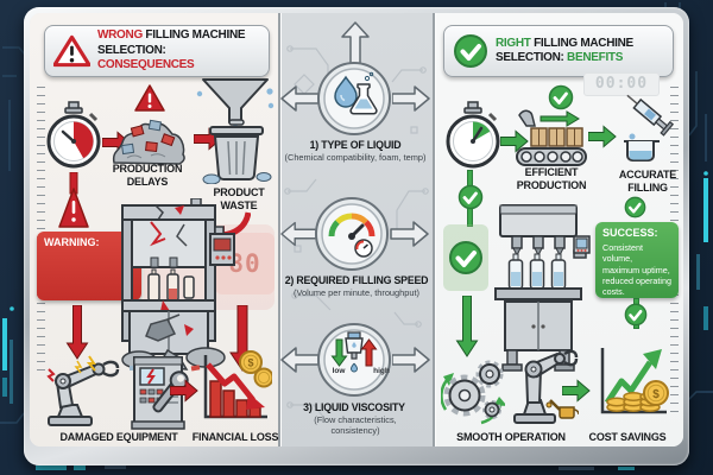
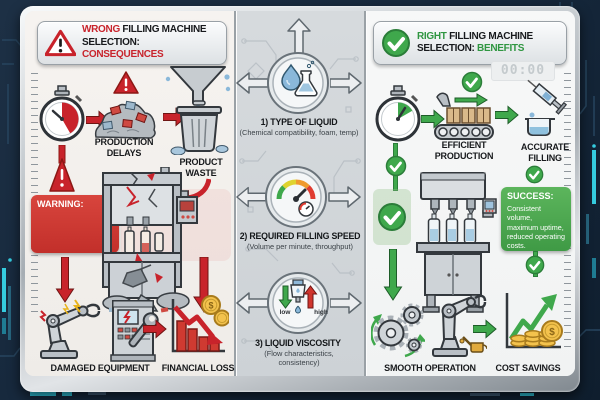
  WRONG FILLING MACHINE
  SELECTION: CONSEQUENCES
  RIGHT FILLING MACHINE
  SELECTION: BENEFITS
- 80
  PRODUCTION DELAYS
  PRODUCT WASTE
  WARNING:
  DAMAGED EQUIPMENT
  $
  FINANCIAL LOSS
  1) TYPE OF LIQUID
  (Chemical compatibility, foam, temp)
  2) REQUIRED FILLING SPEED
  (Volume per minute, throughput)
  3) LIQUID VISCOSITY
  (Flow characteristics, consistency)
  00:00
  EFFICIENT PRODUCTION
  ACCURATE FILLING
  SUCCESS:
  Consistent volume, maximum uptime, reduced operating costs.
  SMOOTH OPERATION
  $
  COST SAVINGS
